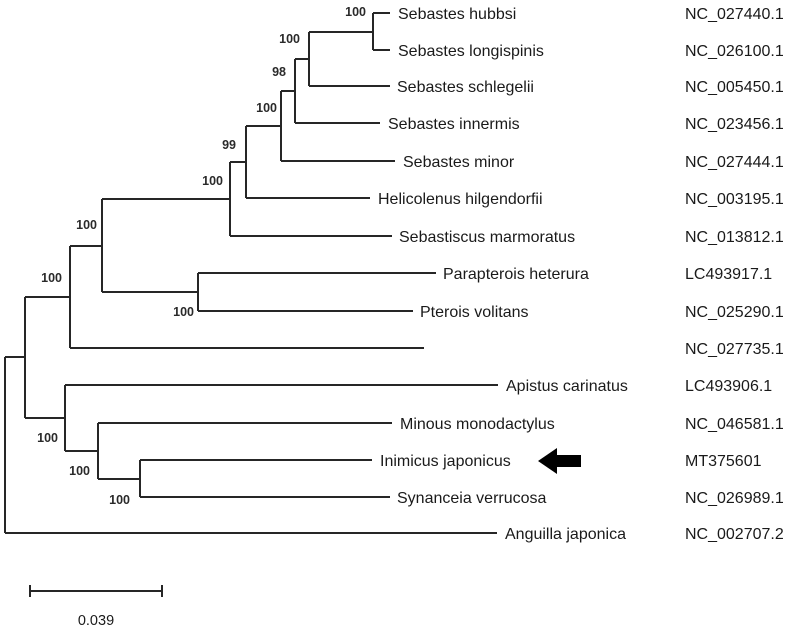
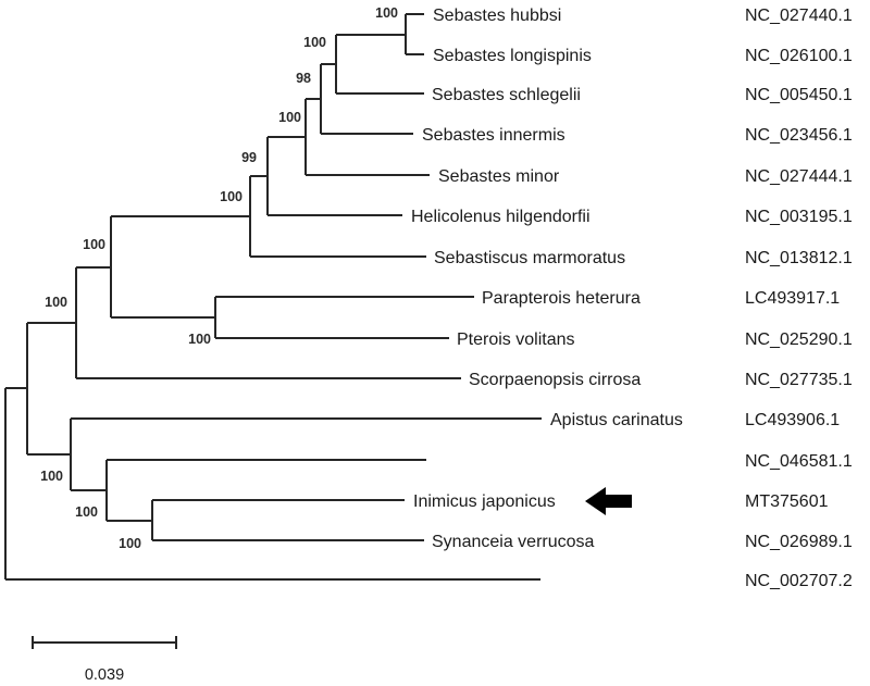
  Sebastes hubbsi
  Sebastes longispinis
  Sebastes schlegelii
  Sebastes innermis
  Sebastes minor
  Helicolenus hilgendorfii
  Sebastiscus marmoratus
  Parapterois heterura
  Pterois volitans
+ Scorpaenopsis cirrosa
  Apistus carinatus
- Minous monodactylus
  Inimicus japonicus
  Synanceia verrucosa
- Anguilla japonica
  NC_027440.1
  NC_026100.1
  NC_005450.1
  NC_023456.1
  NC_027444.1
  NC_003195.1
  NC_013812.1
  LC493917.1
  NC_025290.1
  NC_027735.1
  LC493906.1
  NC_046581.1
  MT375601
  NC_026989.1
  NC_002707.2
  100
  100
  98
  100
  99
  100
  100
  100
  100
  100
  100
  100
  0.039
